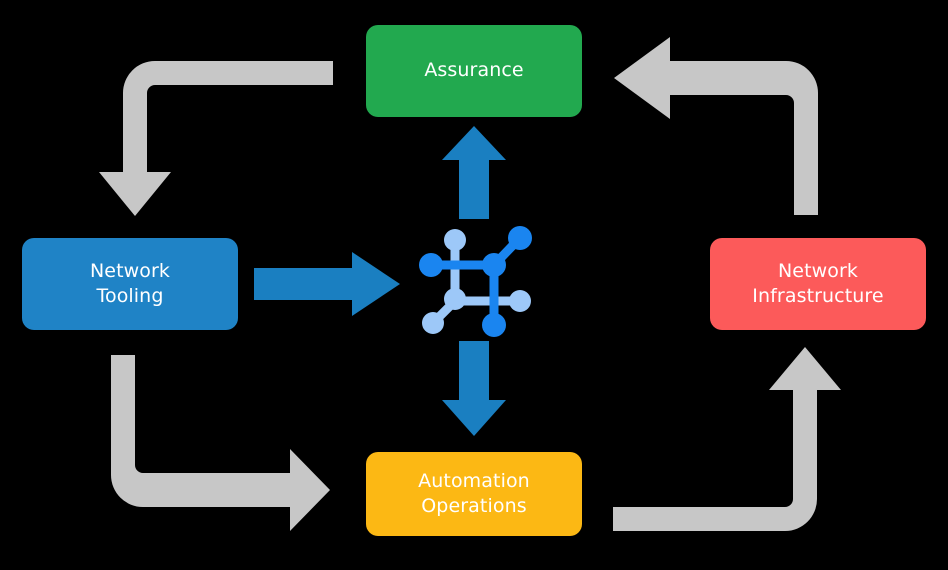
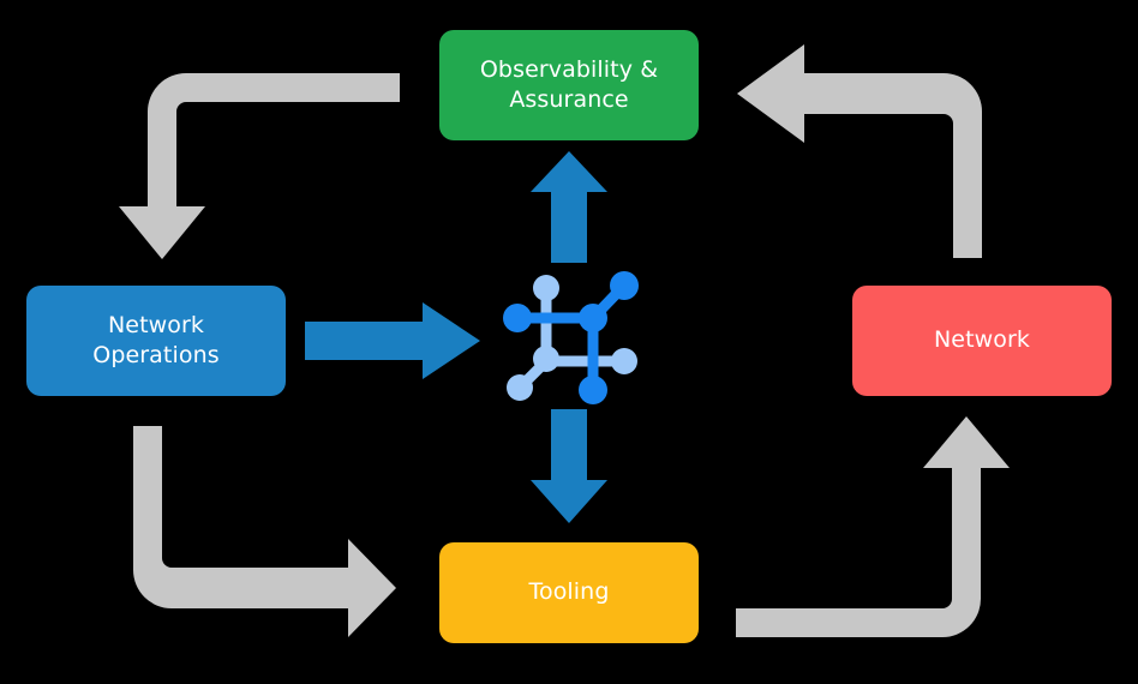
+ Observability &
  Assurance
  Network
- Tooling
+ Operations
  Network
- Infrastructure
- Automation
- Operations
+ Tooling
